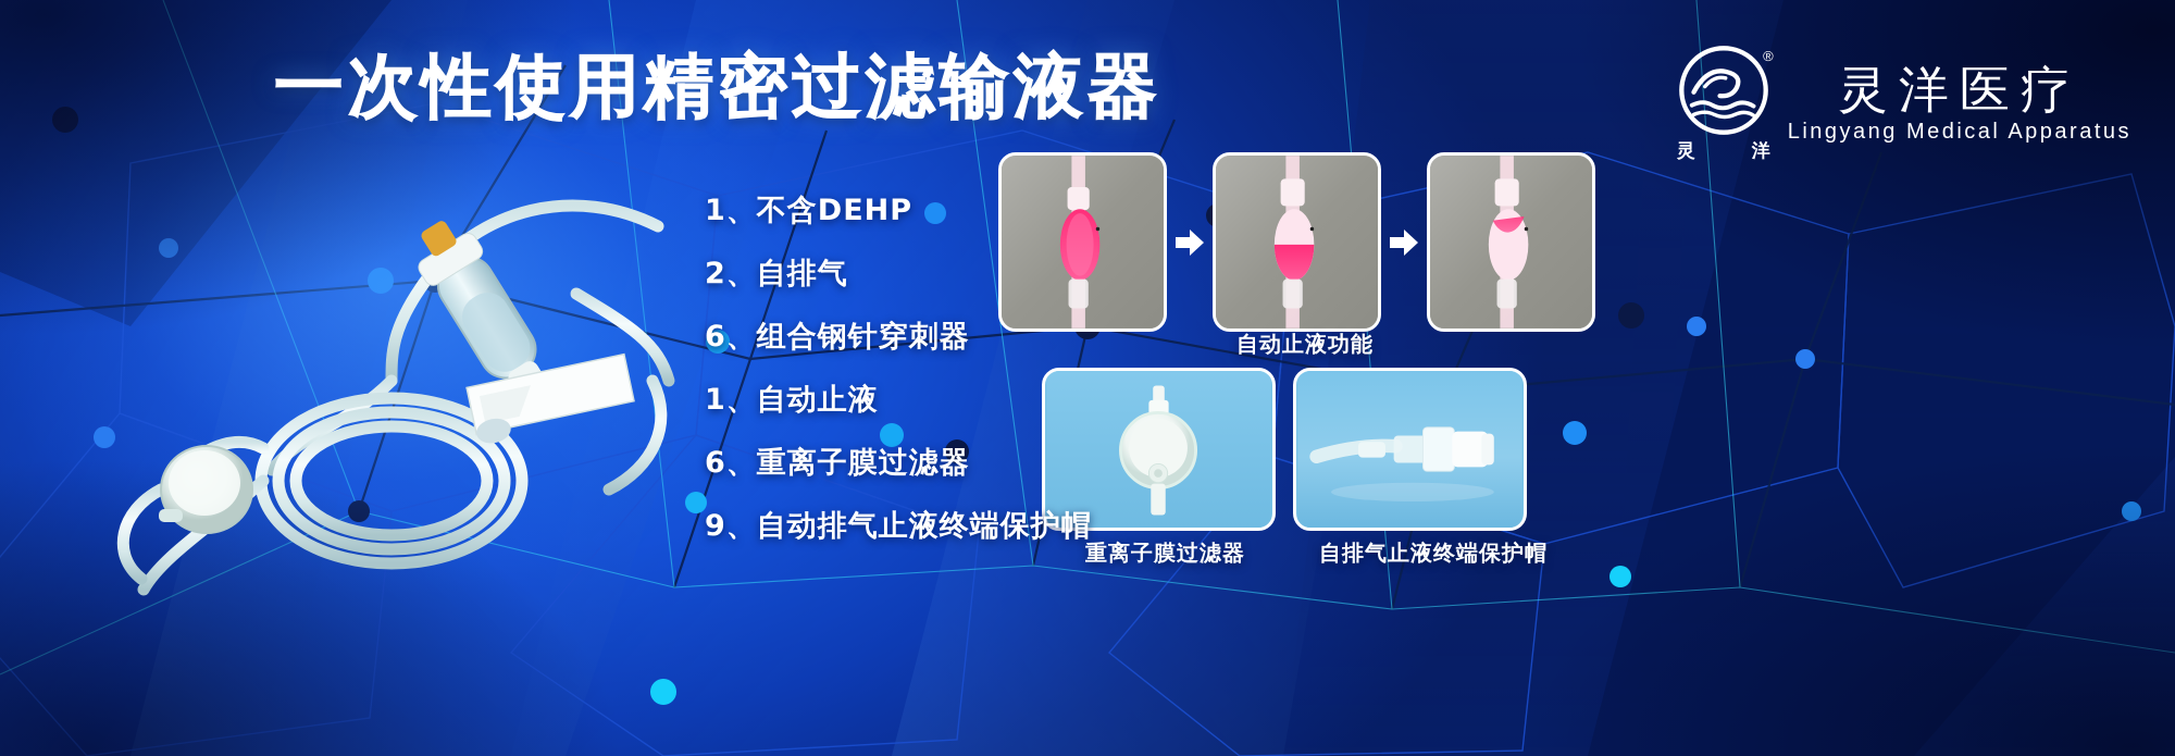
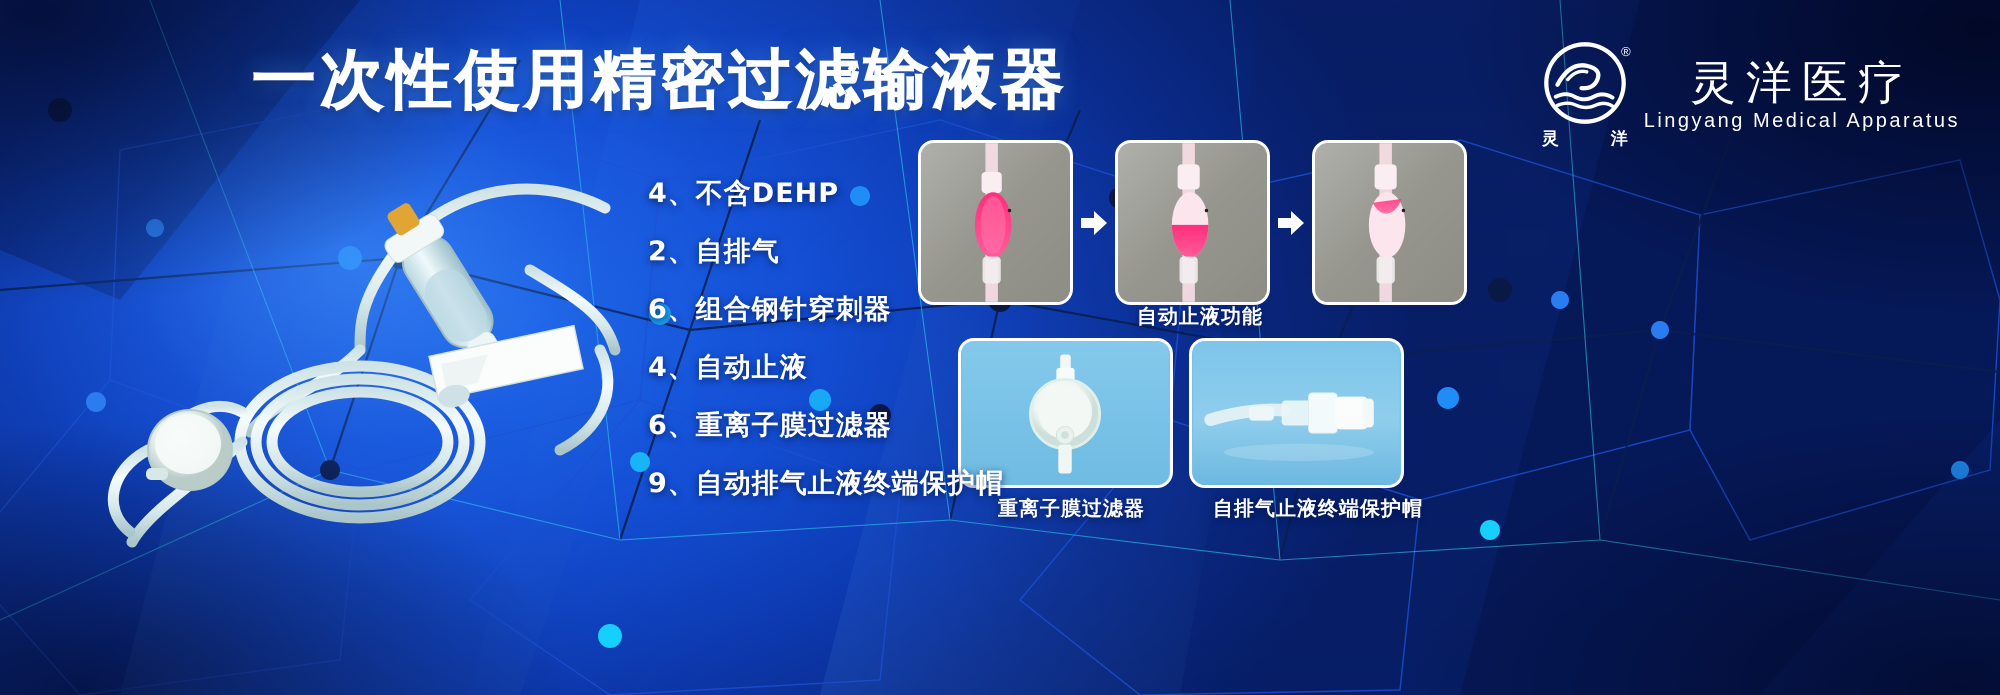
  一次性使用精密过滤输液器
  ®
  灵
  洋
  灵洋医疗
  Lingyang Medical Apparatus
- 1、不含DEHP
+ 4、不含DEHP
  2、自排气
  6、组合钢针穿刺器
- 1、自动止液
+ 4、自动止液
  6、重离子膜过滤器
  9、自动排气止液终端保护帽
  自动止液功能
  重离子膜过滤器
  自排气止液终端保护帽
